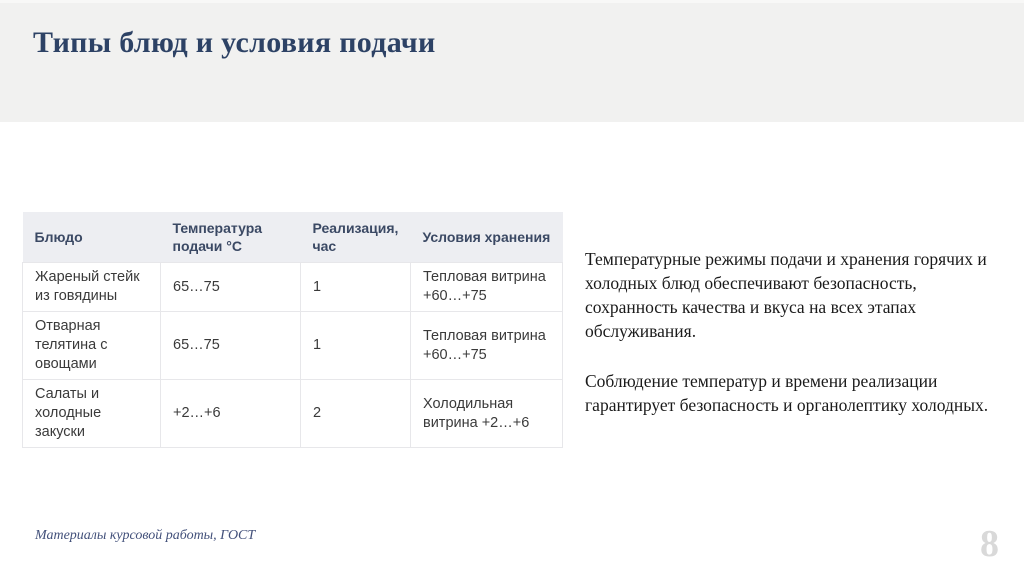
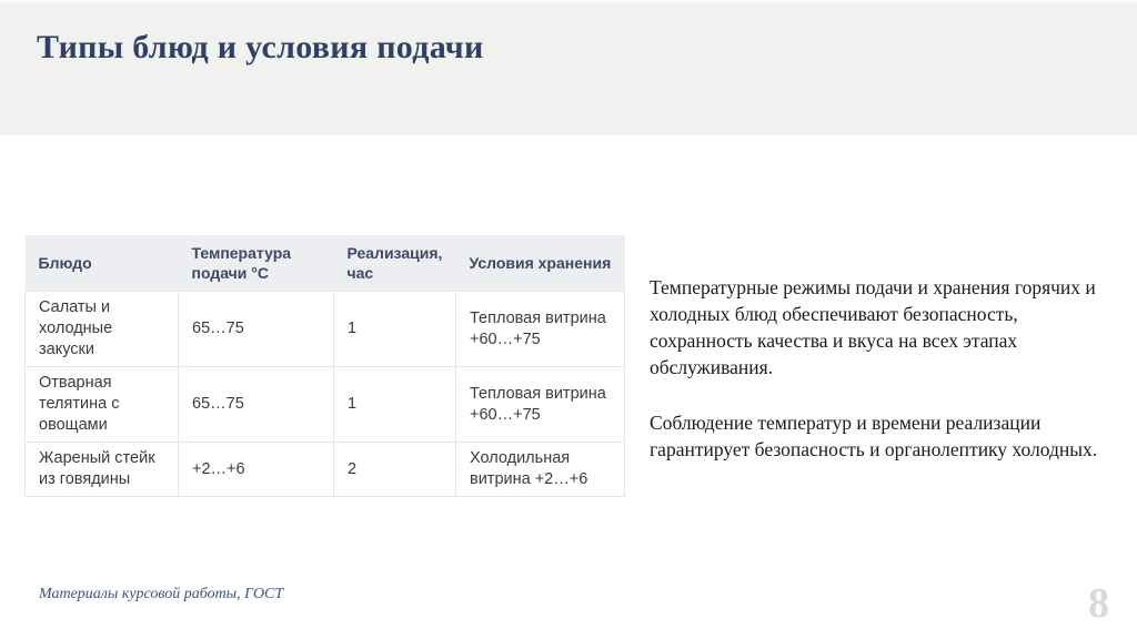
  Типы блюд и условия подачи
  Блюдо	Температура подачи °С	Реализация, час	Условия хранения
- Жареный стейк из говядины	65…75	1	Тепловая витрина +60…+75
+ Салаты и холодные закуски	65…75	1	Тепловая витрина +60…+75
  Отварная телятина с овощами	65…75	1	Тепловая витрина +60…+75
- Салаты и холодные закуски	+2…+6	2	Холодильная витрина +2…+6
+ Жареный стейк из говядины	+2…+6	2	Холодильная витрина +2…+6
  Температурные режимы подачи и хранения горячих и холодных блюд обеспечивают безопасность, сохранность качества и вкуса на всех этапах обслуживания.
  Соблюдение температур и времени реализации гарантирует безопасность и органолептику холодных.
  Материалы курсовой работы, ГОСТ
  8
